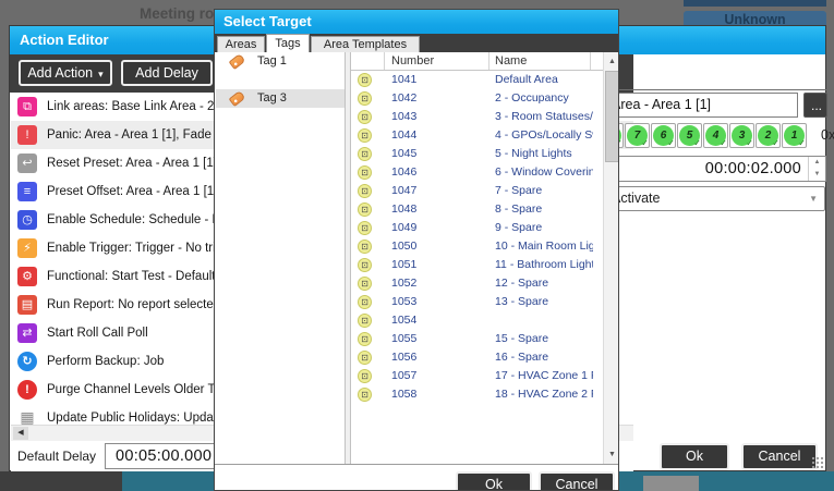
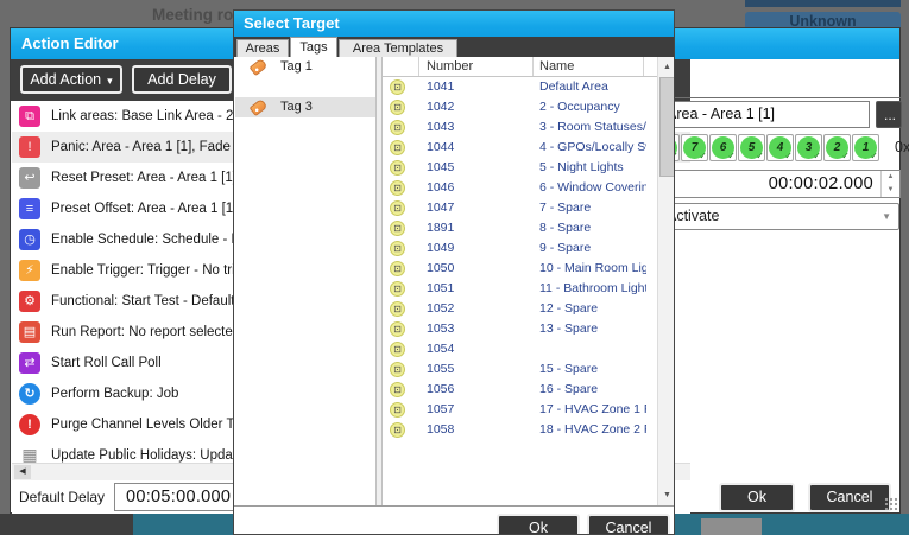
  Meeting ro
  Unknown
  Action Editor
  Add Action ▾
  Add Delay
  ⧉
  Link areas: Base Link Area - 2
  !
  Panic: Area - Area 1 [1], Fade
  ↩
  Reset Preset: Area - Area 1 [1
  ≡
  Preset Offset: Area - Area 1 [1
  ◷
  Enable Schedule: Schedule -
  ⚡
  Enable Trigger: Trigger - No tr
  ⚙
  Functional: Start Test - Defaul
  ▤
  Run Report: No report selecte
  ⇄
  Start Roll Call Poll
  ↻
  Perform Backup: Job
  !
  Purge Channel Levels Older T
  ▦
  Update Public Holidays: Upda
  Default Delay
  00:05:00.000
  rea - Area 1 [1]
  ...
  7
  ✓
  6
  ✓
  5
  ✓
  4
  ✓
  3
  ✓
  2
  ✓
  1
  ✓
  00:00:02.000
  ctivate
  ▼
  Ok
  Cancel
  Select Target
  Areas
  Tags
  Area Templates
  Number
  Name
  Tag 1
  Tag 3
  ⊡
  1041
  Default Area
  ⊡
  1042
  2 - Occupancy
  ⊡
  1043
  3 - Room Statuses/
  ⊡
  1044
  4 - GPOs/Locally S
  ⊡
  1045
  5 - Night Lights
  ⊡
  1046
  6 - Window Coverin
  ⊡
  1047
  7 - Spare
  ⊡
- 1048
+ 1891
  8 - Spare
  ⊡
  1049
  9 - Spare
  ⊡
  1050
  10 - Main Room Lig
  ⊡
  1051
  11 - Bathroom Light
  ⊡
  1052
  12 - Spare
  ⊡
  1053
  13 - Spare
  ⊡
  1054
  ⊡
  1055
  15 - Spare
  ⊡
  1056
  16 - Spare
  ⊡
  1057
  17 - HVAC Zone 1
  ⊡
  1058
  18 - HVAC Zone 2
  Ok
  Cancel
